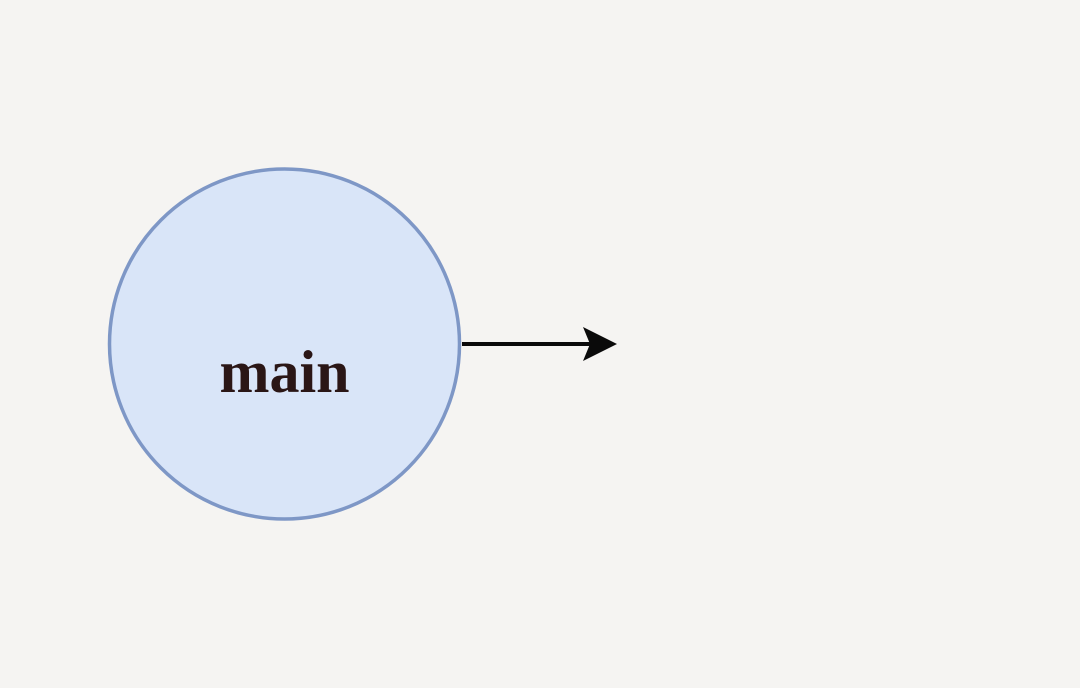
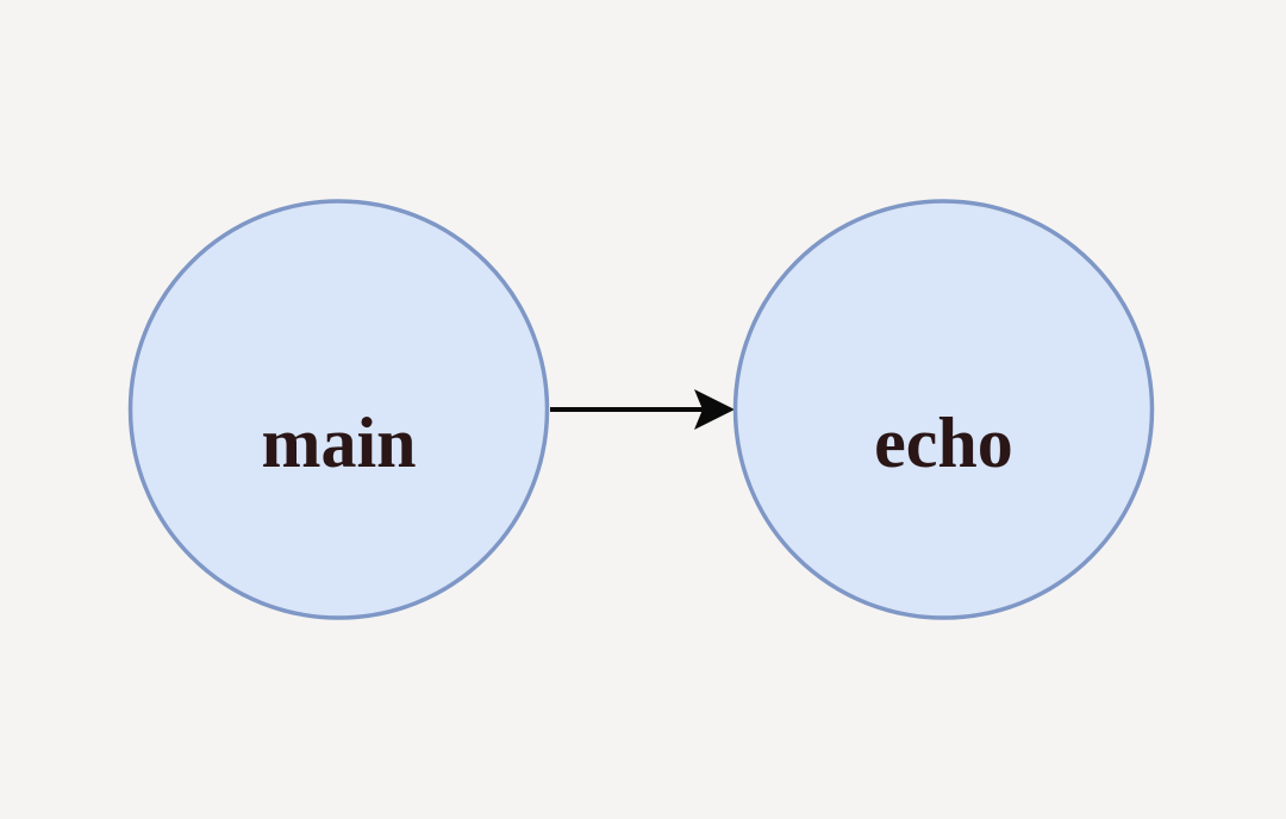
  main
+ echo
